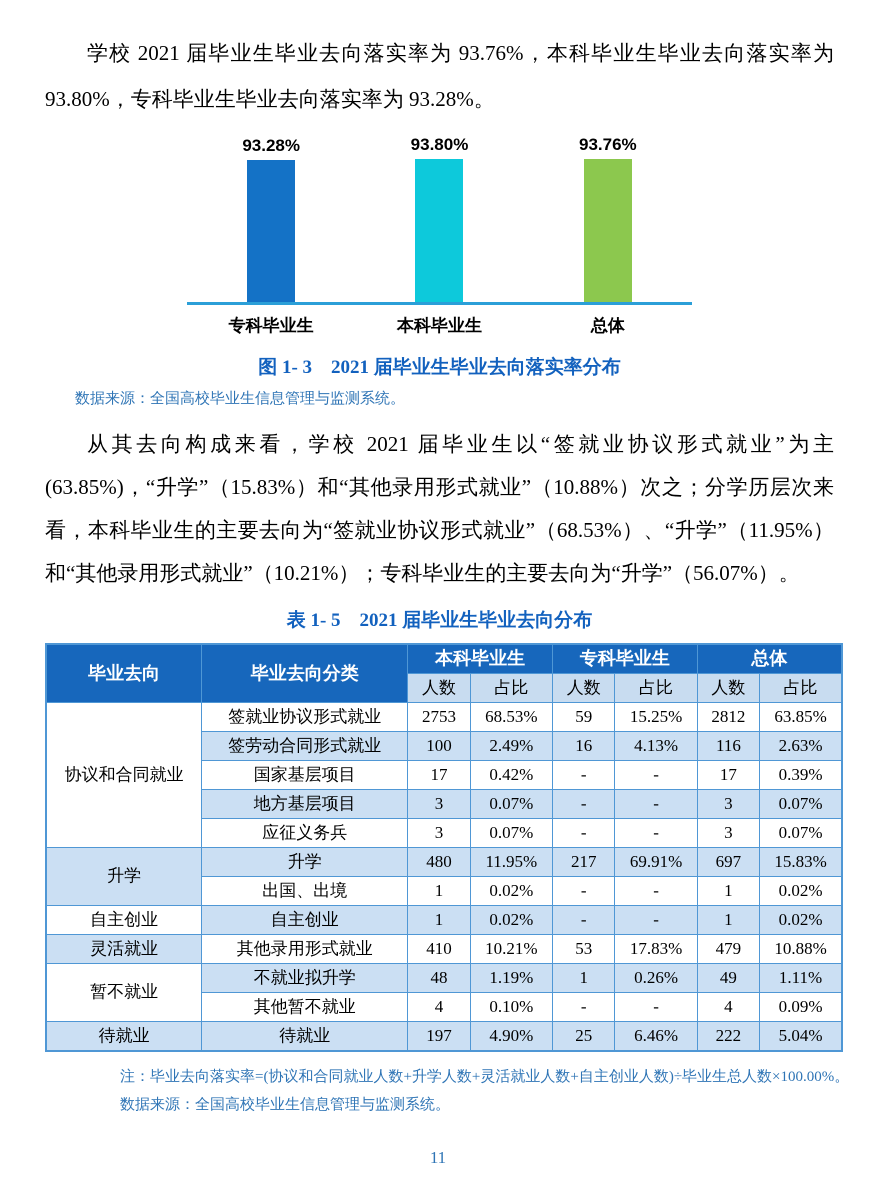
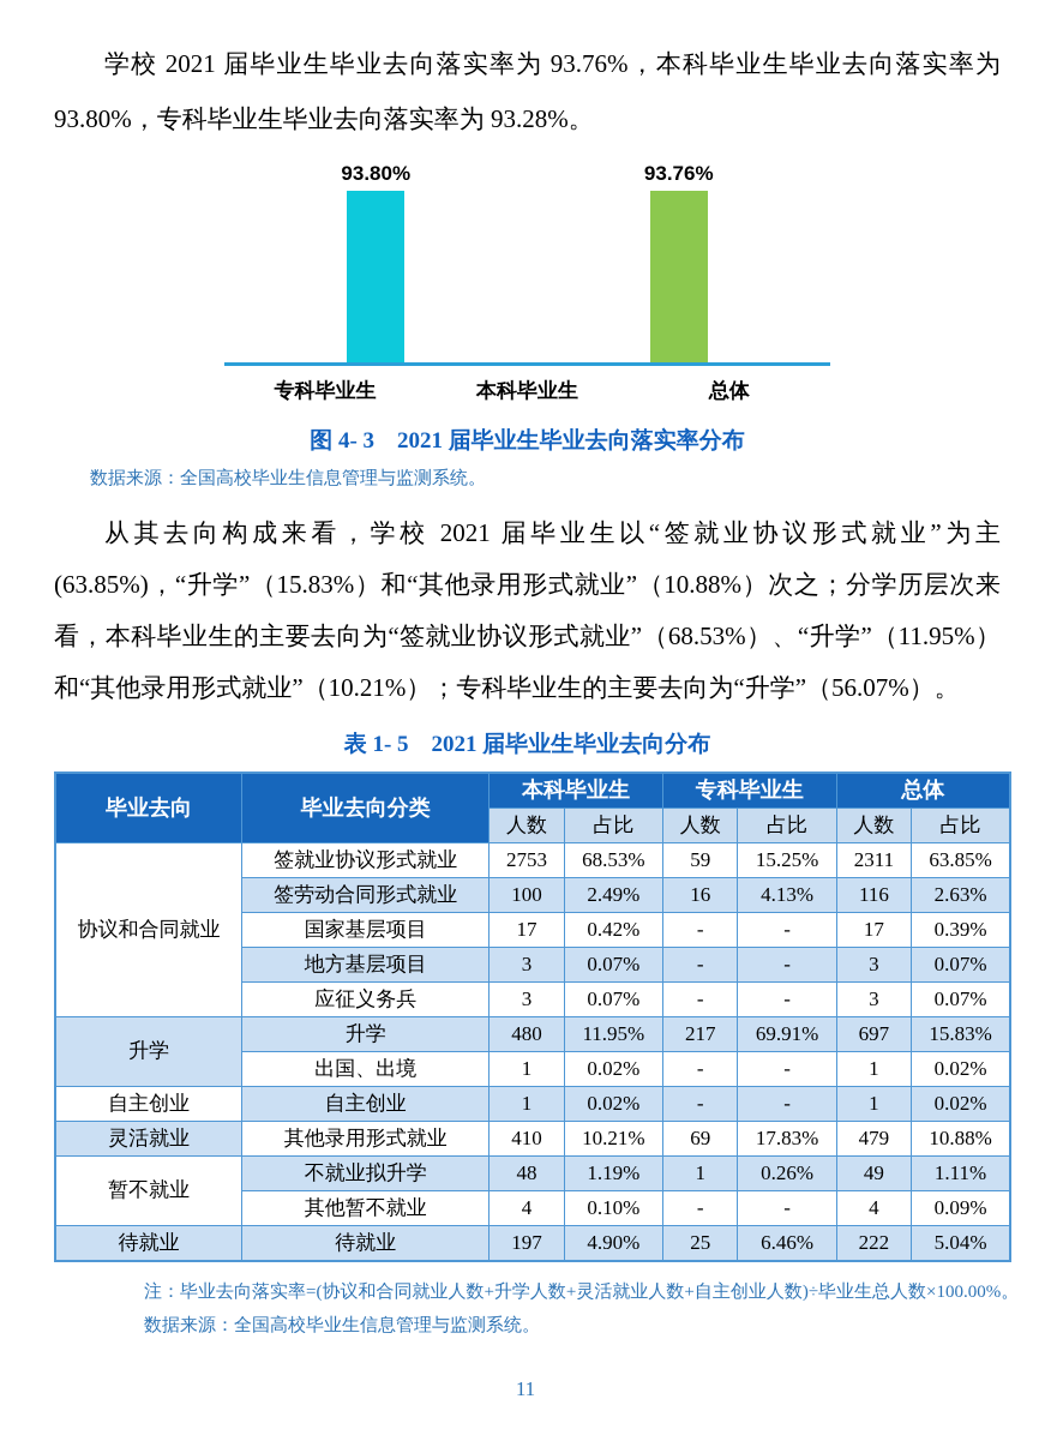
  学校 2021 届毕业生毕业去向落实率为 93.76%，本科毕业生毕业去向落实率为 93.80%，专科毕业生毕业去向落实率为 93.28%。
- 93.28%
  93.80%
  93.76%
  专科毕业生
  本科毕业生
  总体
- 图 1- 3 2021 届毕业生毕业去向落实率分布
+ 图 4- 3 2021 届毕业生毕业去向落实率分布
  数据来源：全国高校毕业生信息管理与监测系统。
  从其去向构成来看，学校 2021 届毕业生以“签就业协议形式就业”为主(63.85%)，“升学”（15.83%）和“其他录用形式就业”（10.88%）次之；分学历层次来看，本科毕业生的主要去向为“签就业协议形式就业”（68.53%）、“升学”（11.95%）和“其他录用形式就业”（10.21%）；专科毕业生的主要去向为“升学”（56.07%）。
  表 1- 5 2021 届毕业生毕业去向分布
  毕业去向	毕业去向分类	本科毕业生	专科毕业生	总体
  人数	占比	人数	占比	人数	占比
- 协议和合同就业	签就业协议形式就业	2753	68.53%	59	15.25%	2812	63.85%
+ 协议和合同就业	签就业协议形式就业	2753	68.53%	59	15.25%	2311	63.85%
  签劳动合同形式就业	100	2.49%	16	4.13%	116	2.63%
  国家基层项目	17	0.42%	-	-	17	0.39%
  地方基层项目	3	0.07%	-	-	3	0.07%
  应征义务兵	3	0.07%	-	-	3	0.07%
  升学	升学	480	11.95%	217	69.91%	697	15.83%
  出国、出境	1	0.02%	-	-	1	0.02%
  自主创业	自主创业	1	0.02%	-	-	1	0.02%
- 灵活就业	其他录用形式就业	410	10.21%	53	17.83%	479	10.88%
+ 灵活就业	其他录用形式就业	410	10.21%	69	17.83%	479	10.88%
  暂不就业	不就业拟升学	48	1.19%	1	0.26%	49	1.11%
  其他暂不就业	4	0.10%	-	-	4	0.09%
  待就业	待就业	197	4.90%	25	6.46%	222	5.04%
  注：毕业去向落实率=(协议和合同就业人数+升学人数+灵活就业人数+自主创业人数)÷毕业生总人数×100.00%。
  数据来源：全国高校毕业生信息管理与监测系统。
  11
